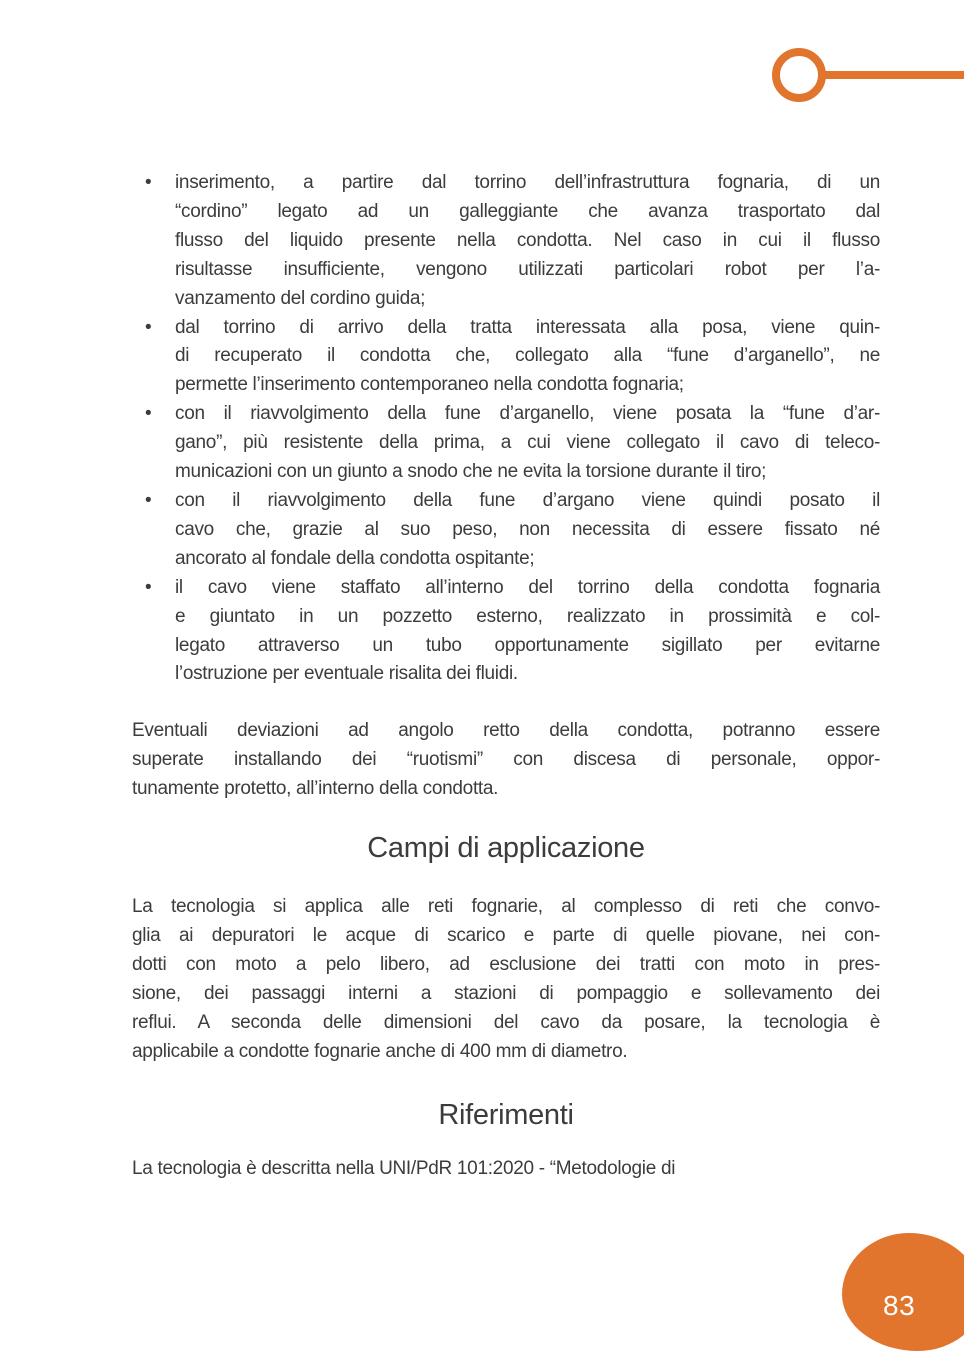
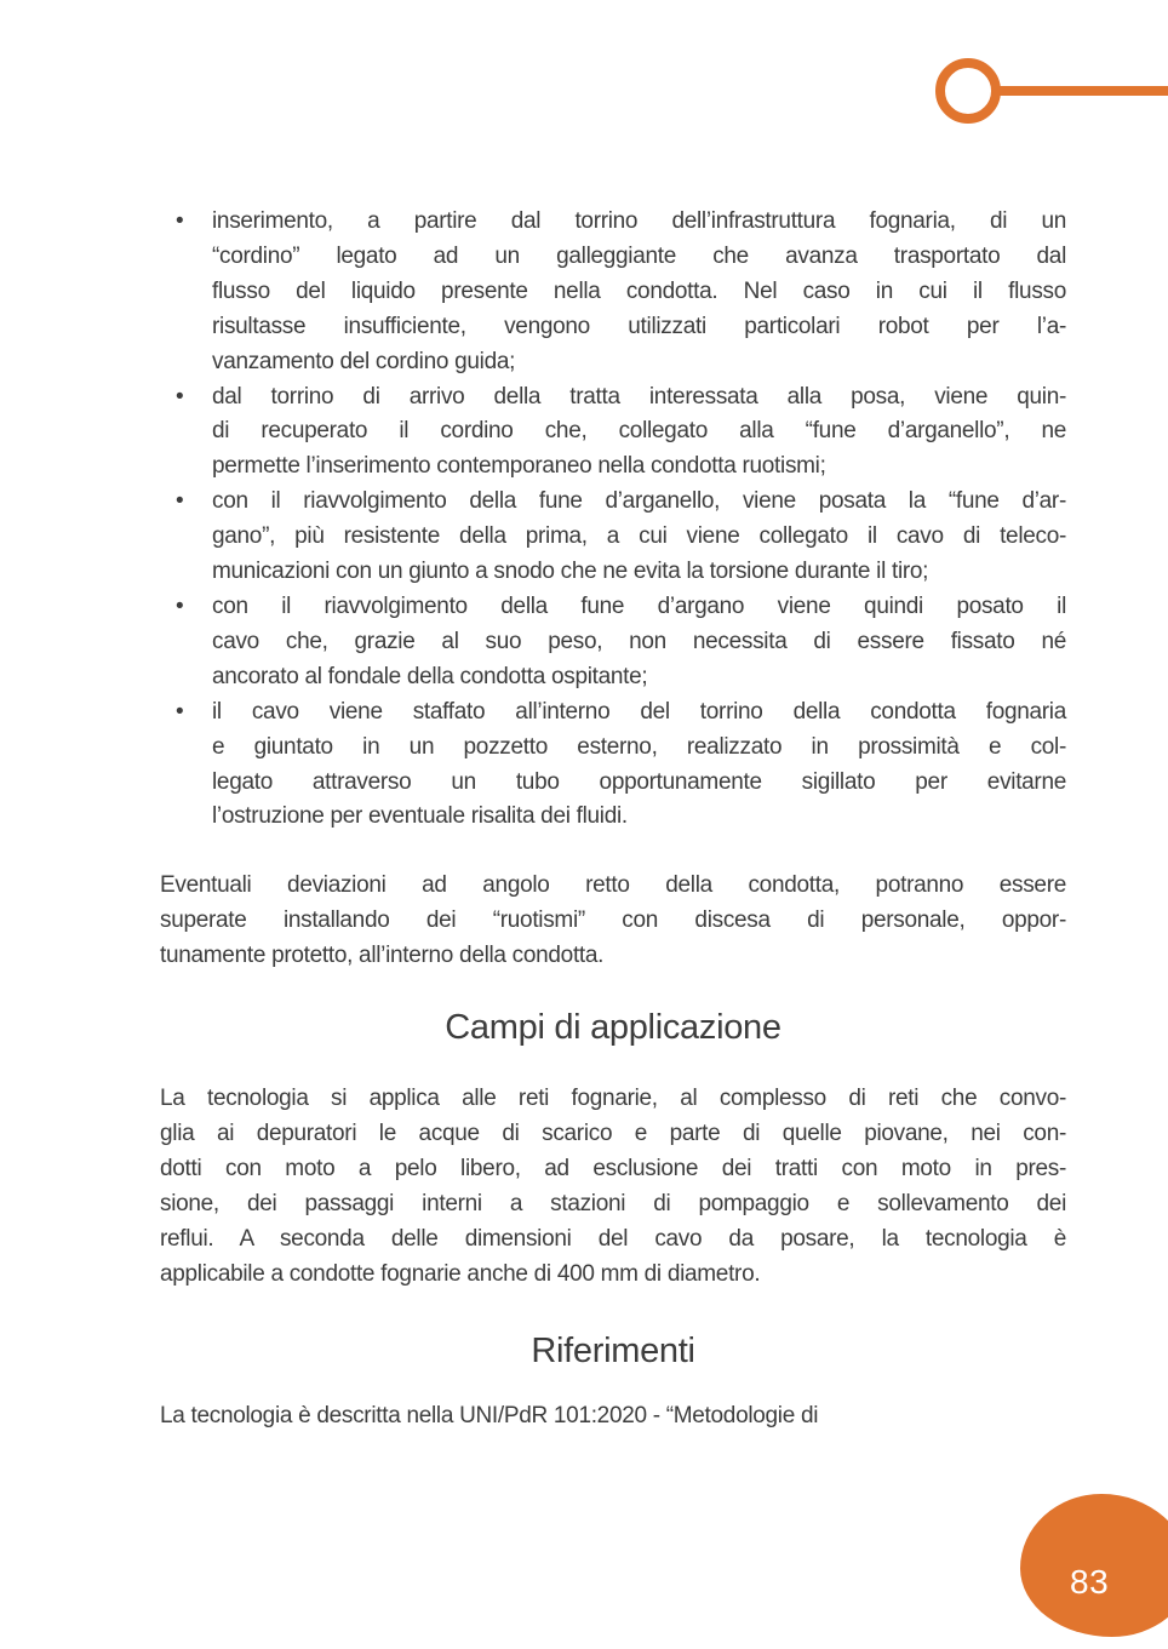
  •
  inserimento, a partire dal torrino dell’infrastruttura fognaria, di un
  “cordino” legato ad un galleggiante che avanza trasportato dal
  flusso del liquido presente nella condotta. Nel caso in cui il flusso
  risultasse insufficiente, vengono utilizzati particolari robot per l’a-
  vanzamento del cordino guida;
  •
  dal torrino di arrivo della tratta interessata alla posa, viene quin-
- di recuperato il condotta che, collegato alla “fune d’arganello”, ne
+ di recuperato il cordino che, collegato alla “fune d’arganello”, ne
- permette l’inserimento contemporaneo nella condotta fognaria;
+ permette l’inserimento contemporaneo nella condotta ruotismi;
  •
  con il riavvolgimento della fune d’arganello, viene posata la “fune d’ar-
  gano”, più resistente della prima, a cui viene collegato il cavo di teleco-
  municazioni con un giunto a snodo che ne evita la torsione durante il tiro;
  •
  con il riavvolgimento della fune d’argano viene quindi posato il
  cavo che, grazie al suo peso, non necessita di essere fissato né
  ancorato al fondale della condotta ospitante;
  •
  il cavo viene staffato all’interno del torrino della condotta fognaria
  e giuntato in un pozzetto esterno, realizzato in prossimità e col-
  legato attraverso un tubo opportunamente sigillato per evitarne
  l’ostruzione per eventuale risalita dei fluidi.
  Eventuali deviazioni ad angolo retto della condotta, potranno essere
  superate installando dei “ruotismi” con discesa di personale, oppor-
  tunamente protetto, all’interno della condotta.
  Campi di applicazione
  La tecnologia si applica alle reti fognarie, al complesso di reti che convo-
  glia ai depuratori le acque di scarico e parte di quelle piovane, nei con-
  dotti con moto a pelo libero, ad esclusione dei tratti con moto in pres-
  sione, dei passaggi interni a stazioni di pompaggio e sollevamento dei
  reflui. A seconda delle dimensioni del cavo da posare, la tecnologia è
  applicabile a condotte fognarie anche di 400 mm di diametro.
  Riferimenti
  La tecnologia è descritta nella UNI/PdR 101:2020 - “Metodologie di
  83
